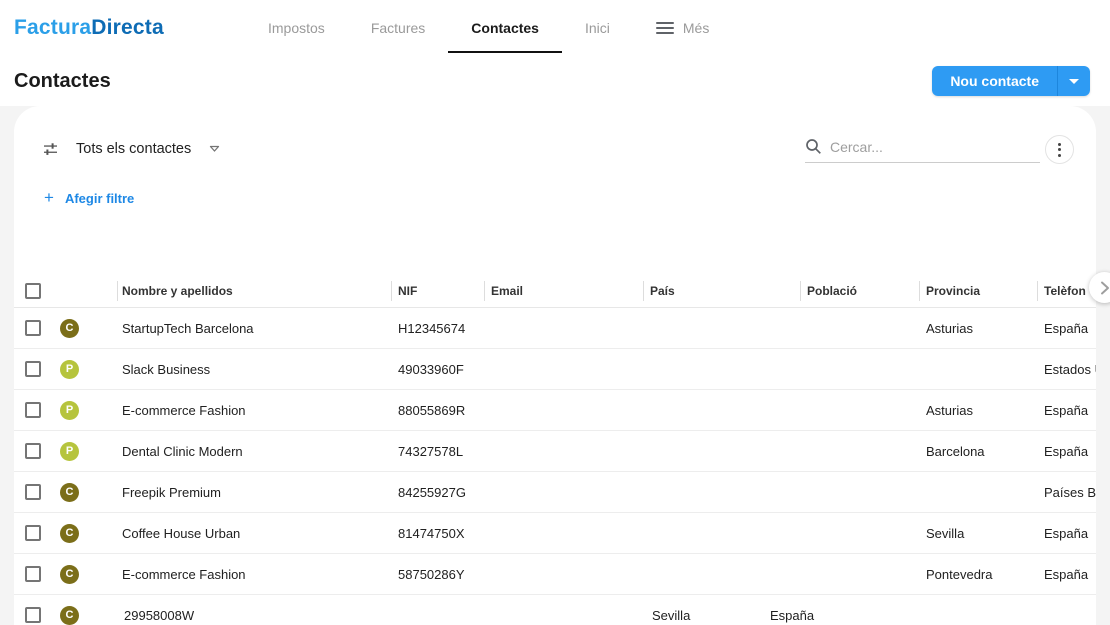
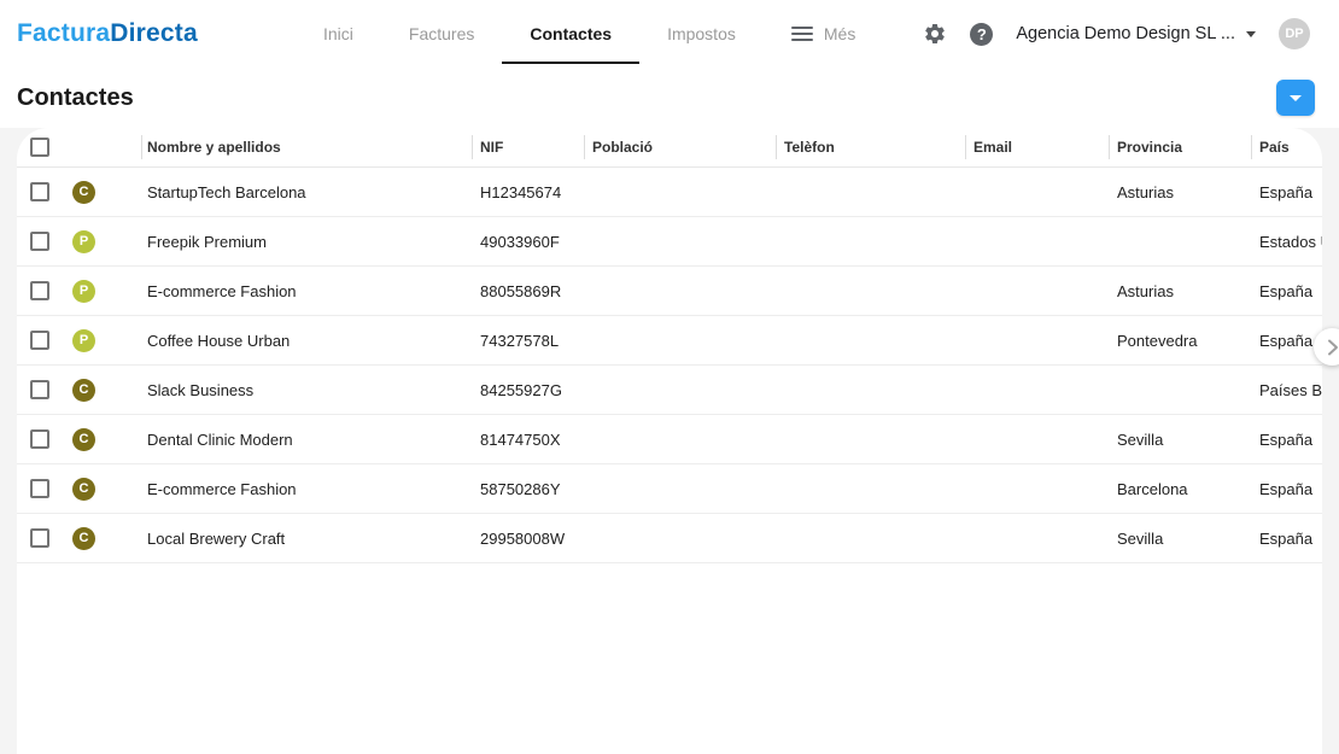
  Factura
  Directa
- Impostos
+ Inici
  Factures
  Contactes
- Inici
+ Impostos
  Més
+ ?
+ Agencia Demo Design SL ...
+ DP
  Contactes
- Nou contacte
- Tots els contactes
- Cercar...
- +
- Afegir filtre
  Nombre y apellidos
  NIF
- Email
+ Població
- País
+ Telèfon
- Població
+ Email
  Provincia
- Telèfon
+ País
  C
  StartupTech Barcelona
  H12345674
  Asturias
  España
  P
- Slack Business
+ Freepik Premium
  49033960F
  P
  E-commerce Fashion
  88055869R
  Asturias
  España
  P
- Dental Clinic Modern
+ Coffee House Urban
  74327578L
- Barcelona
+ Pontevedra
  España
  C
- Freepik Premium
+ Slack Business
  84255927G
  C
- Coffee House Urban
+ Dental Clinic Modern
  81474750X
  Sevilla
  España
  C
  E-commerce Fashion
  58750286Y
- Pontevedra
+ Barcelona
  España
  C
+ Local Brewery Craft
  29958008W
  Sevilla
  España
